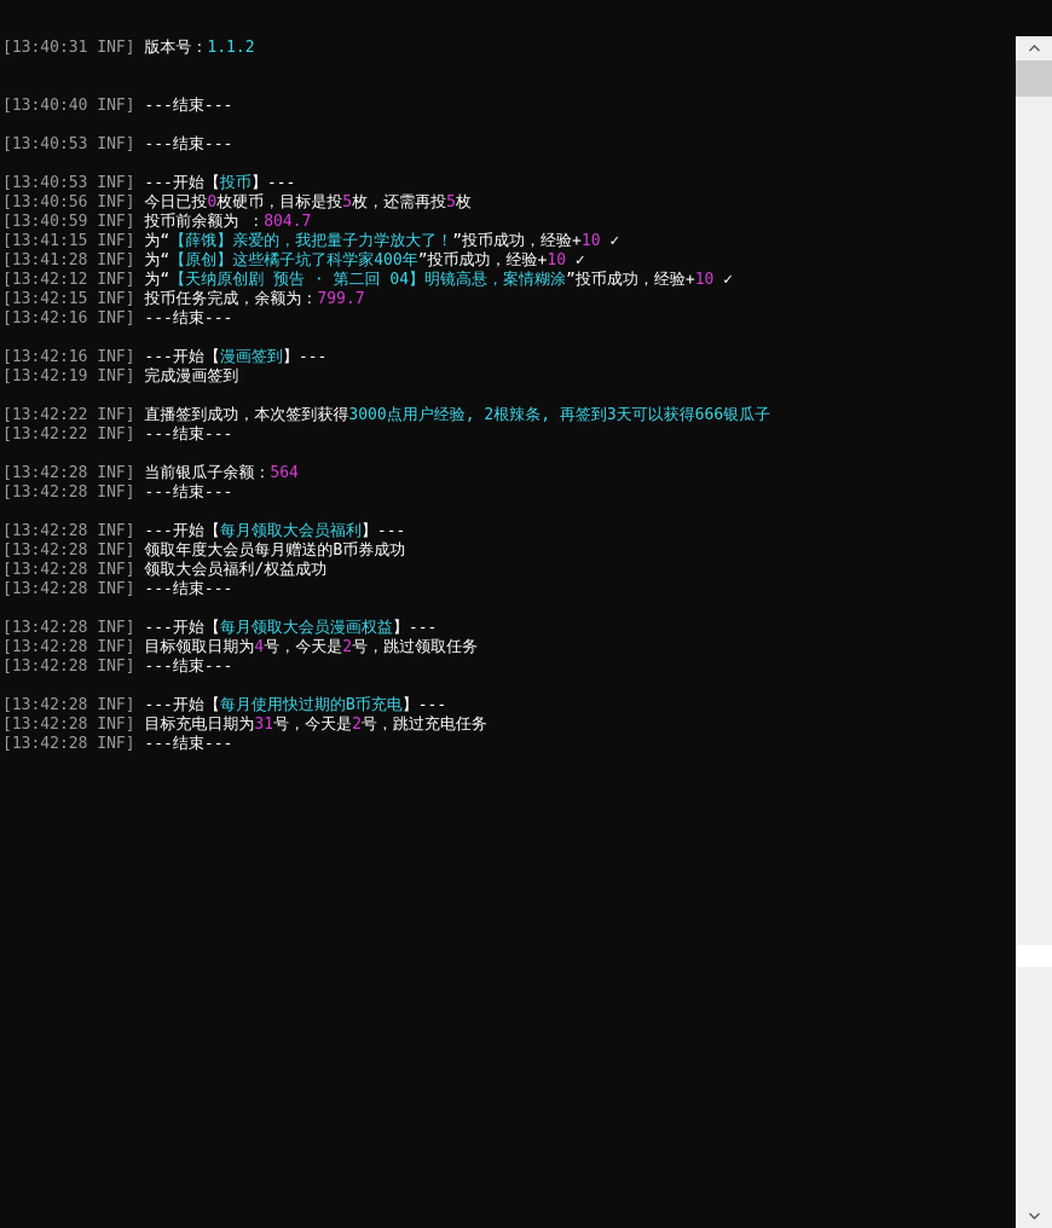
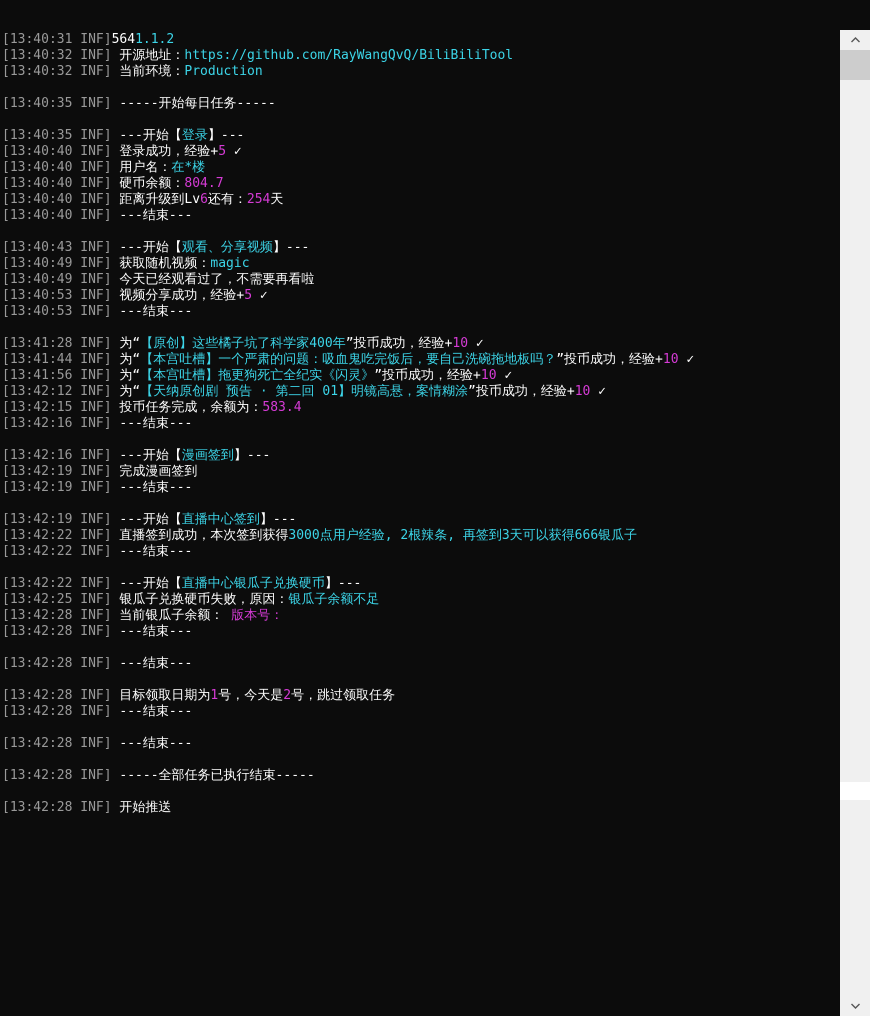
- [13:40:31 INF] 版本号：1.1.2
+ [13:40:31 INF]5641.1.2
+ [13:40:32 INF] 开源地址：https://github.com/RayWangQvQ/BiliBiliTool
+ [13:40:32 INF] 当前环境：Production
+ [13:40:35 INF] -----开始每日任务-----
+ [13:40:35 INF] ---开始【登录】---
+ [13:40:40 INF] 登录成功，经验+5 ✓
+ [13:40:40 INF] 用户名：在*楼
+ [13:40:40 INF] 硬币余额：804.7
+ [13:40:40 INF] 距离升级到Lv6还有：254天
  [13:40:40 INF] ---结束---
+ [13:40:43 INF] ---开始【观看、分享视频】---
+ [13:40:49 INF] 获取随机视频：magic
+ [13:40:49 INF] 今天已经观看过了，不需要再看啦
+ [13:40:53 INF] 视频分享成功，经验+5 ✓
  [13:40:53 INF] ---结束---
- [13:40:53 INF] ---开始【投币】---
- [13:40:56 INF] 今日已投0枚硬币，目标是投5枚，还需再投5枚
- [13:40:59 INF] 投币前余额为 ：804.7
- [13:41:15 INF] 为“【薛饿】亲爱的，我把量子力学放大了！”投币成功，经验+10 ✓
  [13:41:28 INF] 为“【原创】这些橘子坑了科学家400年”投币成功，经验+10 ✓
+ [13:41:44 INF] 为“【本宫吐槽】一个严肃的问题：吸血鬼吃完饭后，要自己洗碗拖地板吗？”投币成功，经验+10 ✓
+ [13:41:56 INF] 为“【本宫吐槽】拖更狗死亡全纪实《闪灵》”投币成功，经验+10 ✓
- [13:42:12 INF] 为“【天纳原创剧 预告 · 第二回 04】明镜高悬，案情糊涂”投币成功，经验+10 ✓
+ [13:42:12 INF] 为“【天纳原创剧 预告 · 第二回 01】明镜高悬，案情糊涂”投币成功，经验+10 ✓
- [13:42:15 INF] 投币任务完成，余额为：799.7
+ [13:42:15 INF] 投币任务完成，余额为：583.4
  [13:42:16 INF] ---结束---
  [13:42:16 INF] ---开始【漫画签到】---
  [13:42:19 INF] 完成漫画签到
+ [13:42:19 INF] ---结束---
+ [13:42:19 INF] ---开始【直播中心签到】---
  [13:42:22 INF] 直播签到成功，本次签到获得3000点用户经验, 2根辣条, 再签到3天可以获得666银瓜子
  [13:42:22 INF] ---结束---
+ [13:42:22 INF] ---开始【直播中心银瓜子兑换硬币】---
+ [13:42:25 INF] 银瓜子兑换硬币失败，原因：银瓜子余额不足
- [13:42:28 INF] 当前银瓜子余额：564
+ [13:42:28 INF] 当前银瓜子余额： 版本号：
  [13:42:28 INF] ---结束---
- [13:42:28 INF] ---开始【每月领取大会员福利】---
- [13:42:28 INF] 领取年度大会员每月赠送的B币券成功
- [13:42:28 INF] 领取大会员福利/权益成功
  [13:42:28 INF] ---结束---
- [13:42:28 INF] ---开始【每月领取大会员漫画权益】---
- [13:42:28 INF] 目标领取日期为4号，今天是2号，跳过领取任务
+ [13:42:28 INF] 目标领取日期为1号，今天是2号，跳过领取任务
  [13:42:28 INF] ---结束---
- [13:42:28 INF] ---开始【每月使用快过期的B币充电】---
- [13:42:28 INF] 目标充电日期为31号，今天是2号，跳过充电任务
  [13:42:28 INF] ---结束---
+ [13:42:28 INF] -----全部任务已执行结束-----
+ [13:42:28 INF] 开始推送
